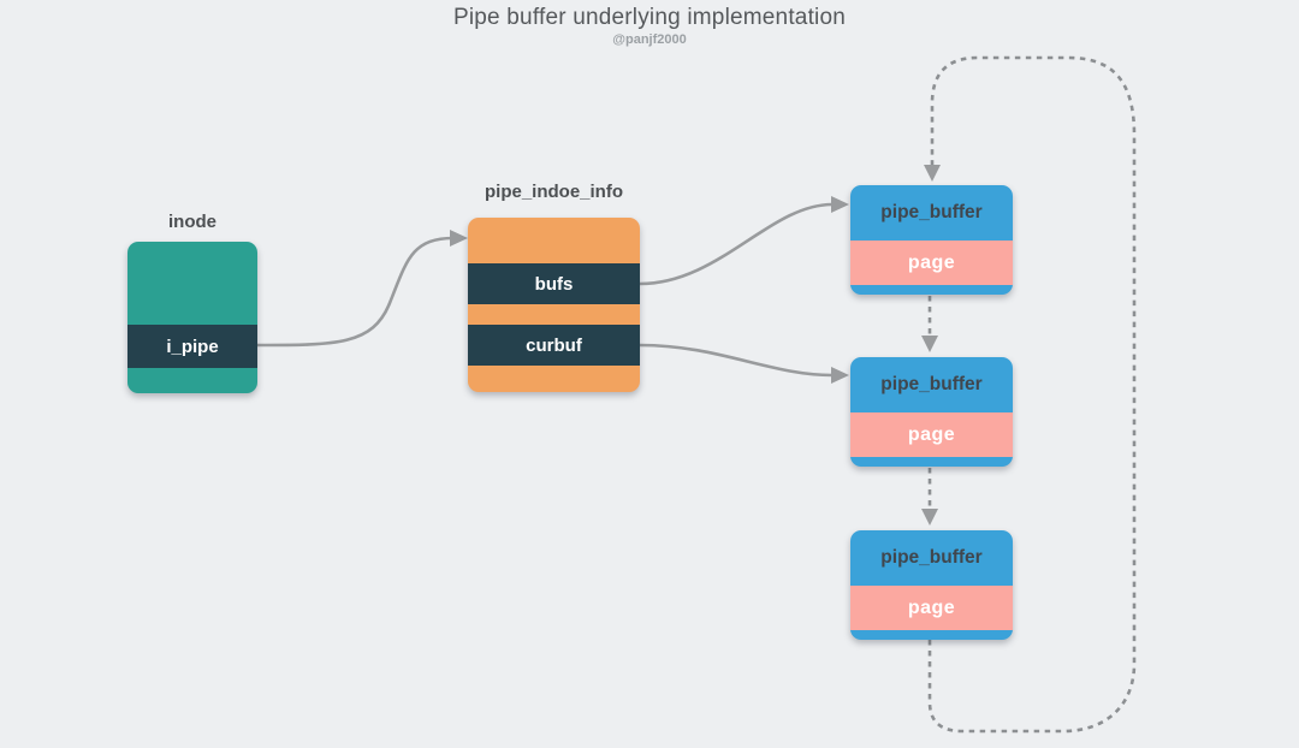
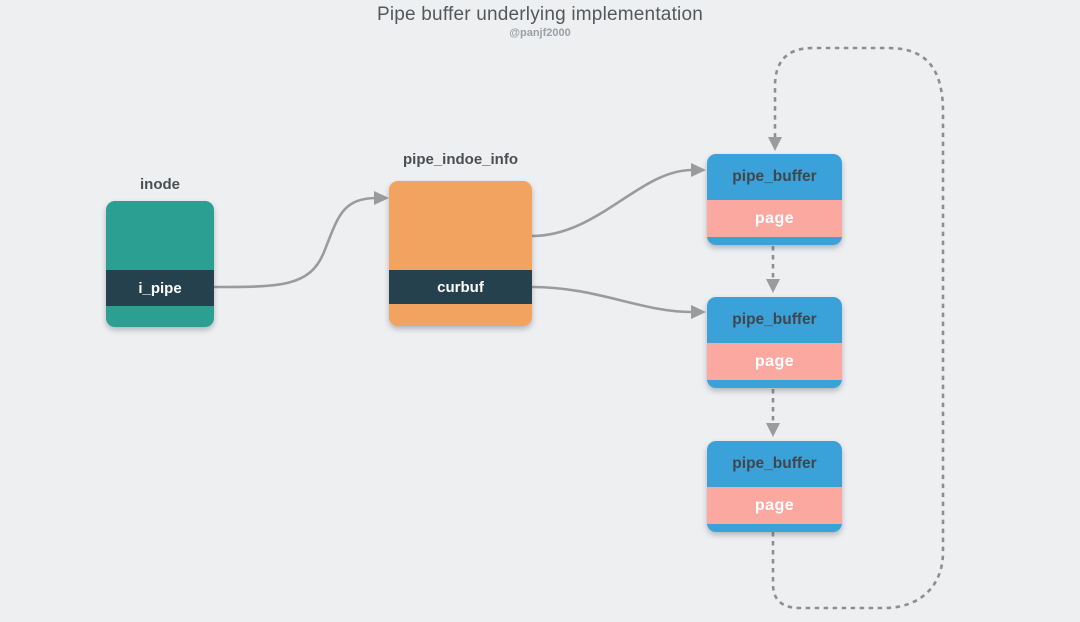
  Pipe buffer underlying implementation
  @panjf2000
  inode
  i_pipe
  pipe_indoe_info
- bufs
  curbuf
  pipe_buffer
  page
  pipe_buffer
  page
  pipe_buffer
  page
